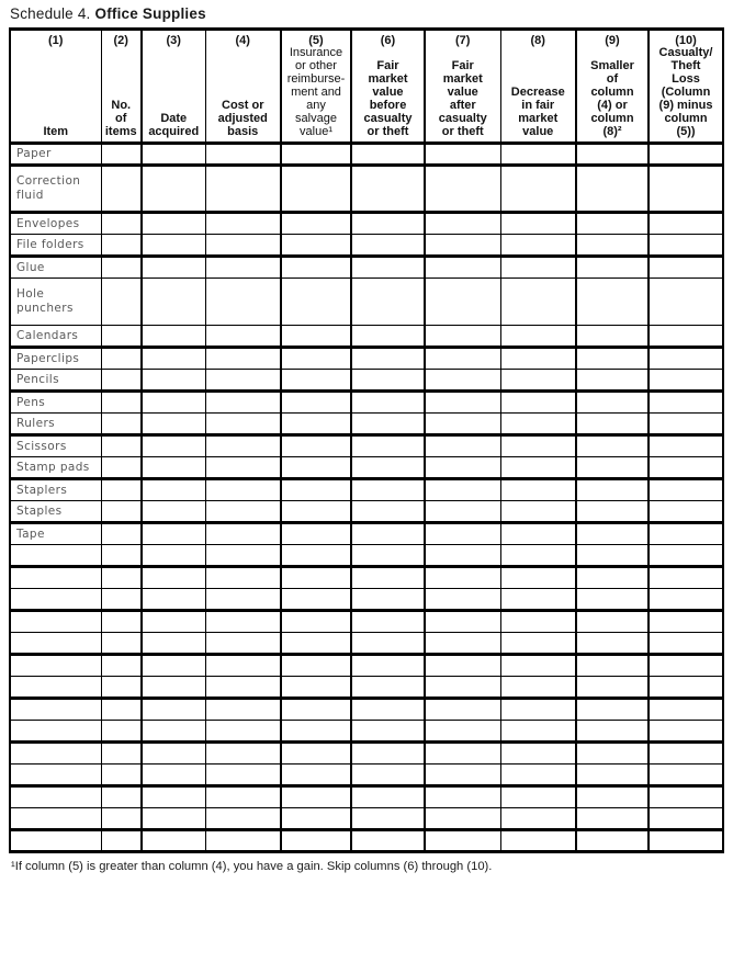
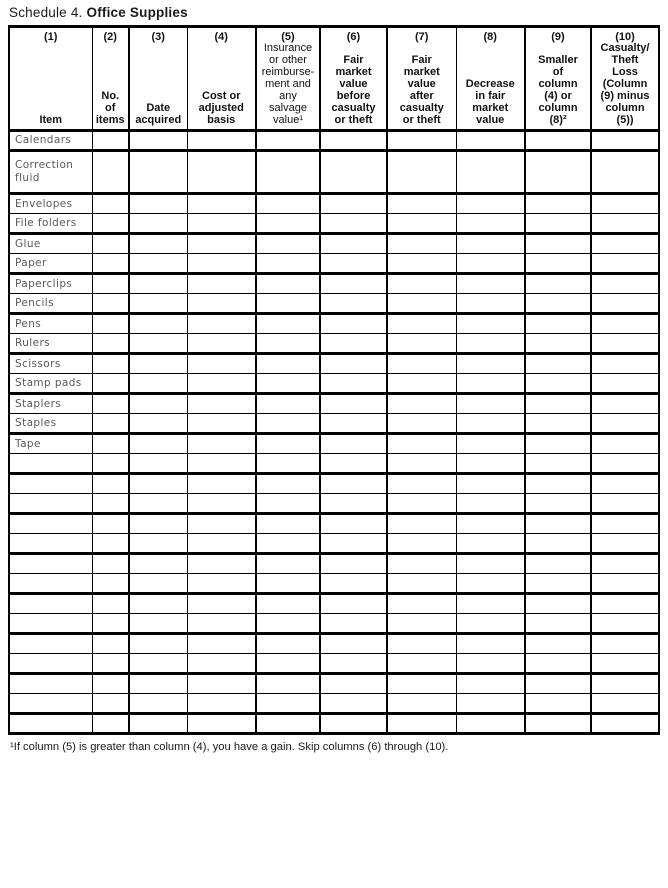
  Schedule 4. Office Supplies
  (1)Item	(2)No. of items	(3)Date acquired	(4)Cost or adjusted basis	(5)Insurance or other reimburse- ment and any salvage value¹	(6)Fair market value before casualty or theft	(7)Fair market value after casualty or theft	(8)Decrease in fair market value	(9)Smaller of column (4) or column (8)²	(10)Casualty/ Theft Loss (Column (9) minus column (5))
- Paper
+ Calendars
  Correction fluid
  Envelopes
  File folders
  Glue
- Hole punchers
- Calendars
+ Paper
  Paperclips
  Pencils
  Pens
  Rulers
  Scissors
  Stamp pads
  Staplers
  Staples
  Tape
  ¹If column (5) is greater than column (4), you have a gain. Skip columns (6) through (10).
